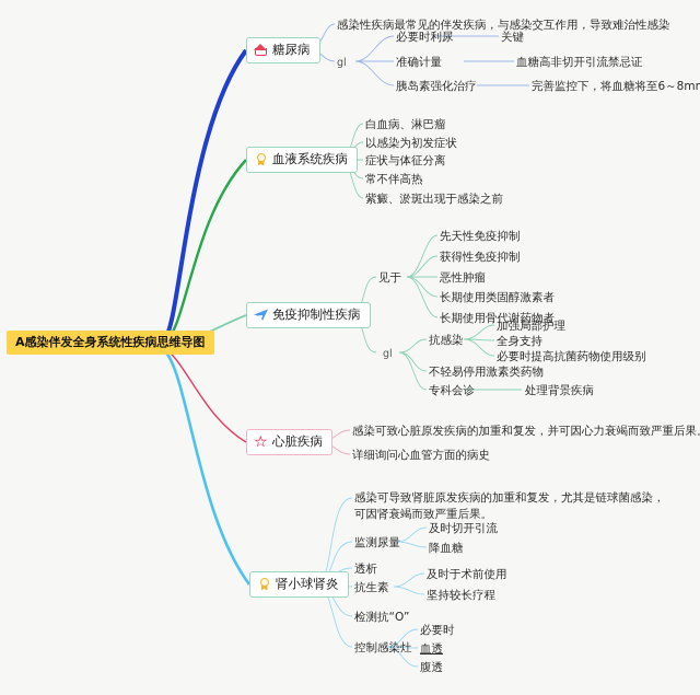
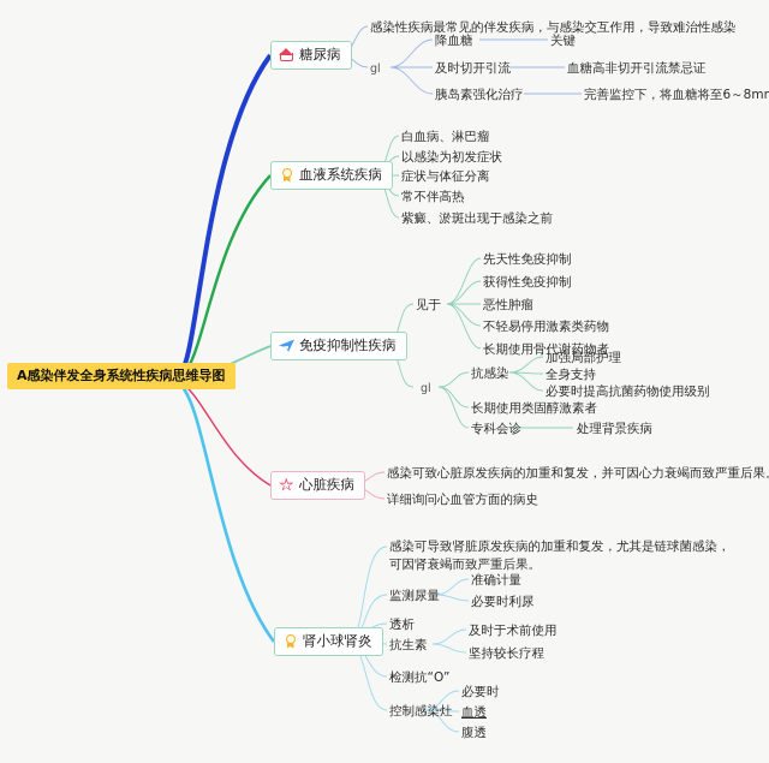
  A感染伴发全身系统性疾病思维导图
  糖尿病
  感染性疾病最常见的伴发疾病，与感染交互作用，导致难治性感染
  gl
- 必要时利尿
+ 降血糖
  关键
- 准确计量
+ 及时切开引流
  血糖高非切开引流禁忌证
  胰岛素强化治疗
  完善监控下，将血糖将至6～8m
  血液系统疾病
  白血病、淋巴瘤
  以感染为初发症状
  症状与体征分离
  常不伴高热
  紫癜、淤斑出现于感染之前
  免疫抑制性疾病
  见于
  先天性免疫抑制
  获得性免疫抑制
  恶性肿瘤
- 长期使用类固醇激素者
+ 不轻易停用激素类药物
  长期使用骨代谢药物者
  gl
  抗感染
  加强局部护理
  全身支持
  必要时提高抗菌药物使用级别
- 不轻易停用激素类药物
+ 长期使用类固醇激素者
  专科会诊
  处理背景疾病
  心脏疾病
  感染可致心脏原发疾病的加重和复发，并可因心力衰竭而致严重后果
  详细询问心血管方面的病史
  肾小球肾炎
  感染可导致肾脏原发疾病的加重和复发，尤其是链球菌感染，可因肾衰竭而致严重后果。
  监测尿量
- 及时切开引流
+ 准确计量
- 降血糖
+ 必要时利尿
  透析
  抗生素
  及时于术前使用
  坚持较长疗程
  检测抗“O”
  控制感染灶
  必要时
  血透
  腹透
